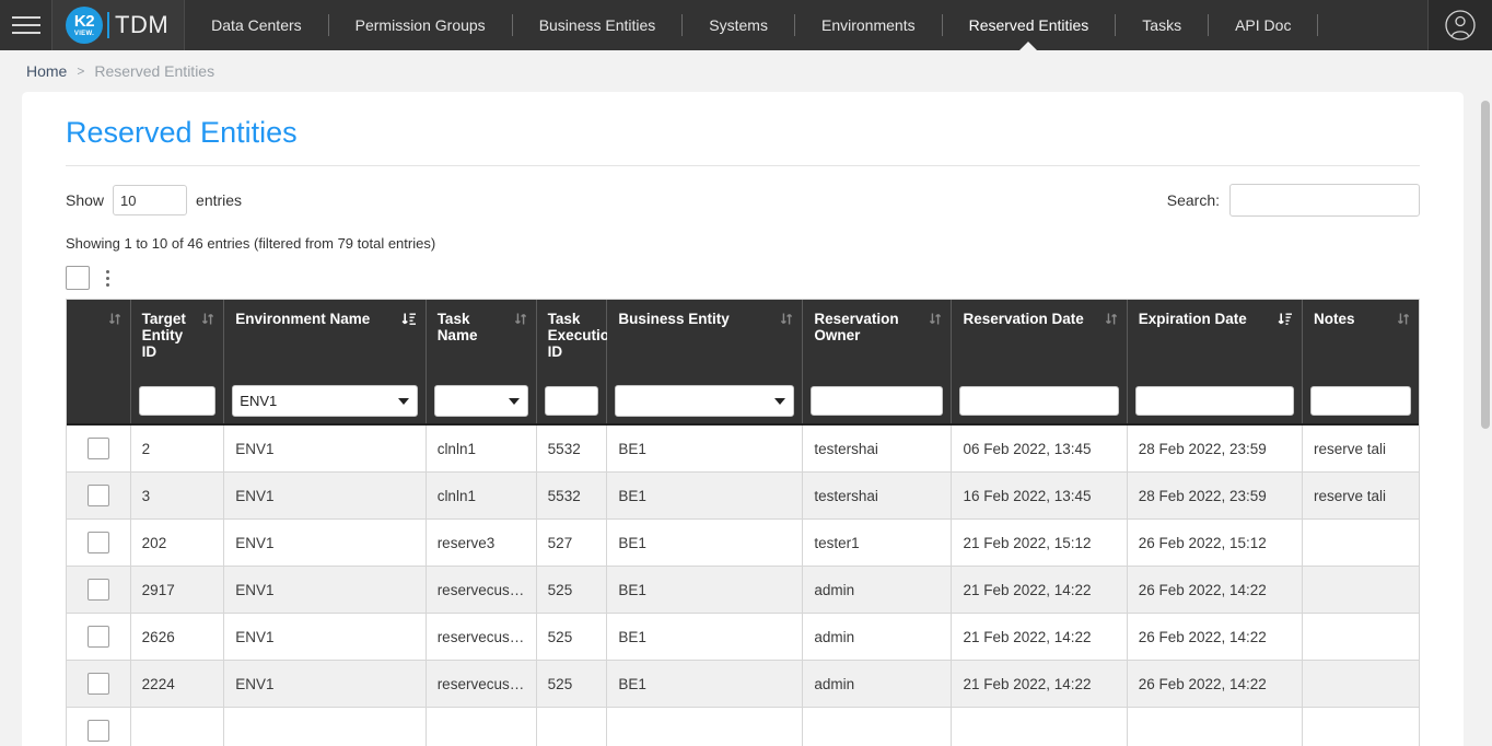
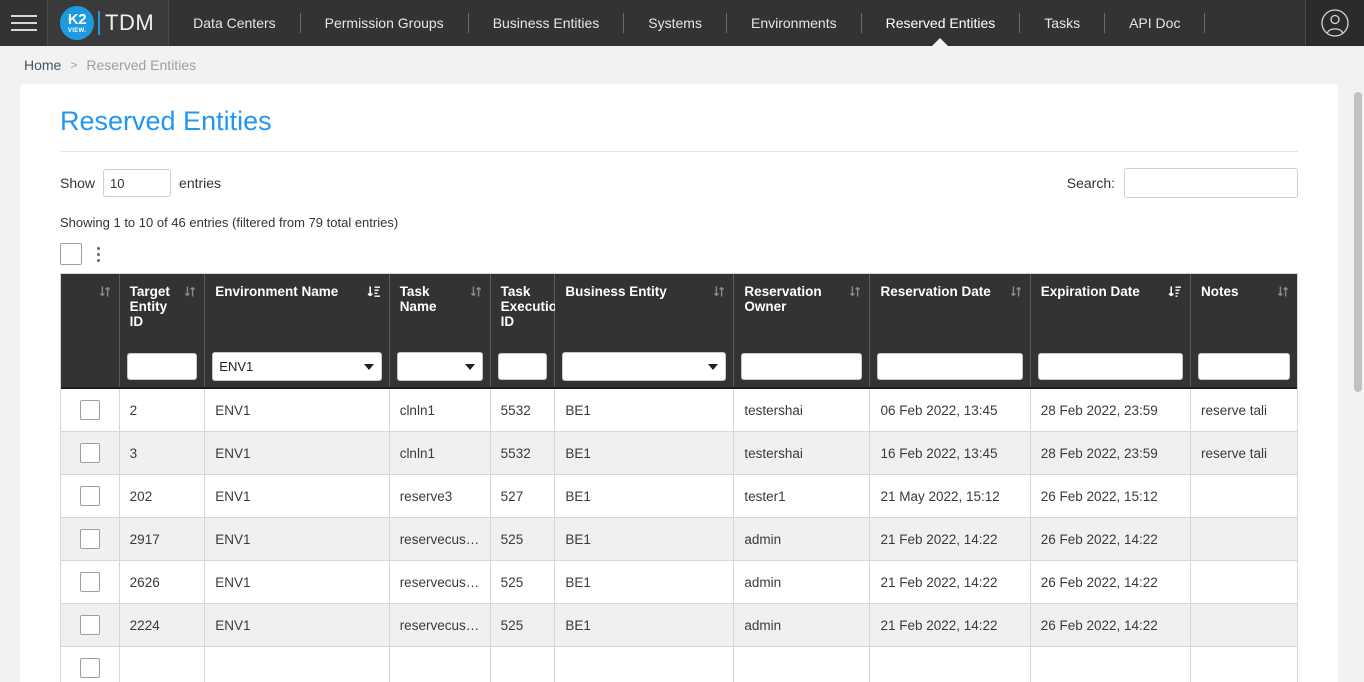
  K2
  TDM
  Data Centers
  Permission Groups
  Business Entities
  Systems
  Environments
  Reserved Entities
  Tasks
  API Doc
  Home
  >
  Reserved Entities
  Reserved Entities
  Show
  10
  entries
  Search:
  Showing 1 to 10 of 46 entries (filtered from 79 total entries)
  	Target Entity ID	Environment Name	Task Name	Task Executio ID	Business Entity	Reservation Owner	Reservation Date	Expiration Date	Notes
  		ENV1
  	2	ENV1	clnln1	5532	BE1	testershai	06 Feb 2022, 13:45	28 Feb 2022, 23:59	reserve tali
  	3	ENV1	clnln1	5532	BE1	testershai	16 Feb 2022, 13:45	28 Feb 2022, 23:59	reserve tali
- 	202	ENV1	reserve3	527	BE1	tester1	21 Feb 2022, 15:12	26 Feb 2022, 15:12
+ 	202	ENV1	reserve3	527	BE1	tester1	21 May 2022, 15:12	26 Feb 2022, 15:12
  	2917	ENV1	reservecustom	525	BE1	admin	21 Feb 2022, 14:22	26 Feb 2022, 14:22
  	2626	ENV1	reservecustom	525	BE1	admin	21 Feb 2022, 14:22	26 Feb 2022, 14:22
  	2224	ENV1	reservecustom	525	BE1	admin	21 Feb 2022, 14:22	26 Feb 2022, 14:22
